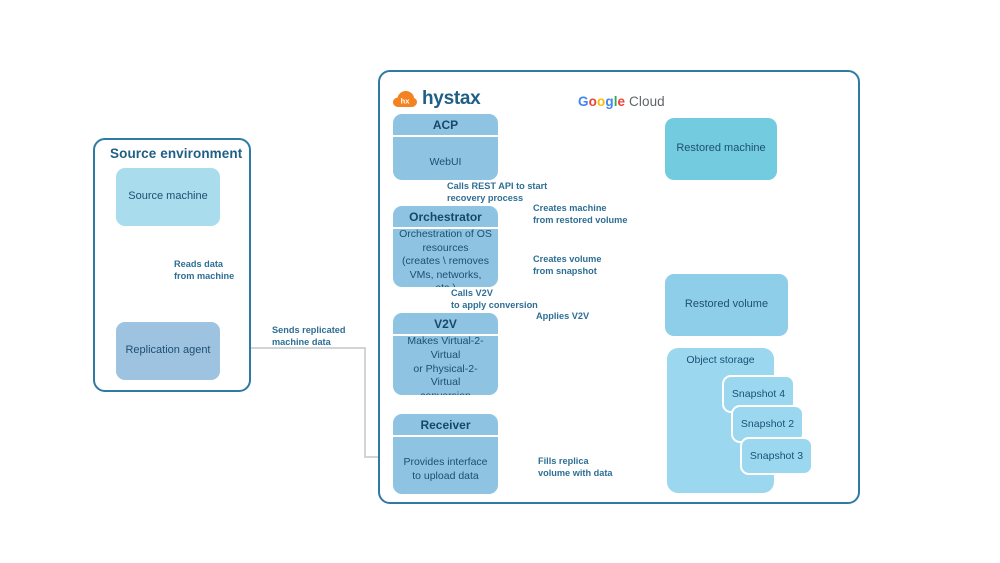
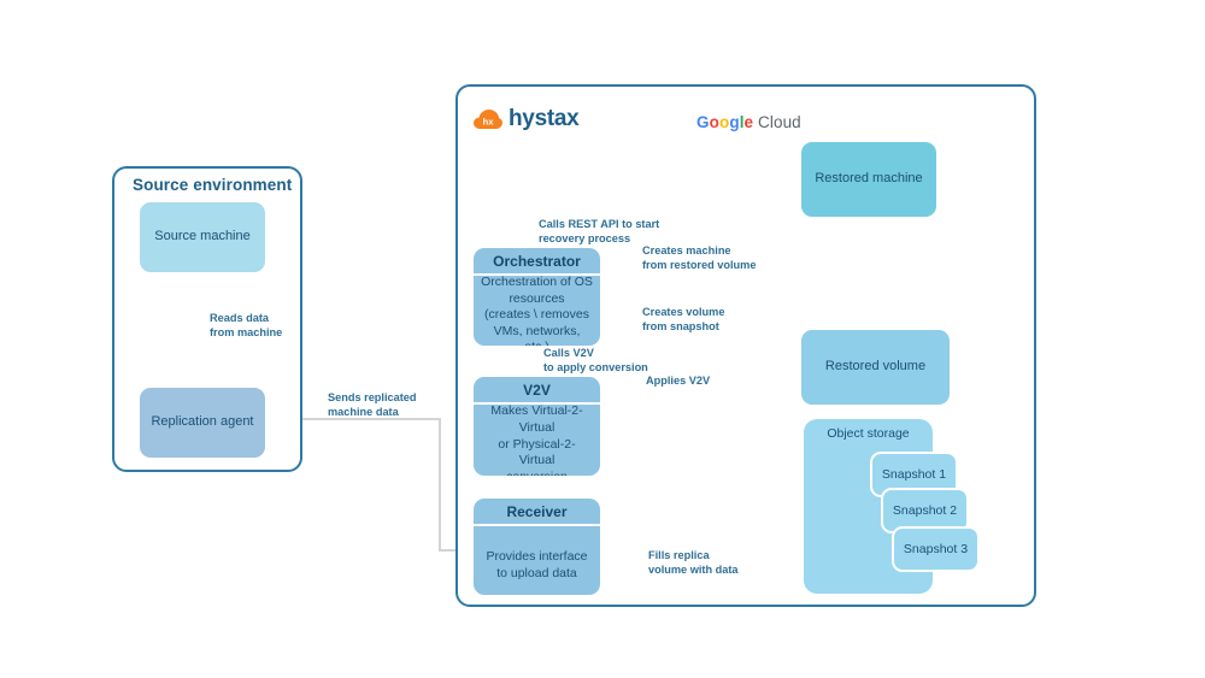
  Source environment
  Source machine
  Replication agent
  Reads data
  from machine
  Sends replicated
  machine data
  hx
  hystax
  Google Cloud
- ACP
- WebUI
  Orchestrator
  Orchestration of OS
  resources
  (creates \ removes
  VMs, networks,
  V2V
  Makes Virtual-2-Virtual
  or Physical-2-Virtual
  Receiver
  Provides interface
  to upload data
  Calls REST API to start
  recovery process
  Creates machine
  from restored volume
  Creates volume
  from snapshot
  Calls V2V
  to apply conversion
  Applies V2V
  Fills replica
  volume with data
  Restored machine
  Restored volume
  Object storage
- Snapshot 4
+ Snapshot 1
  Snapshot 2
  Snapshot 3
